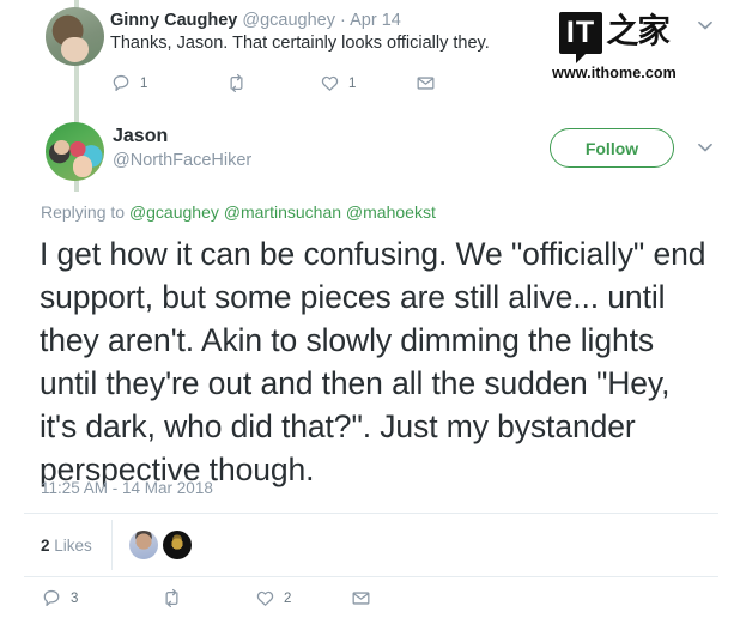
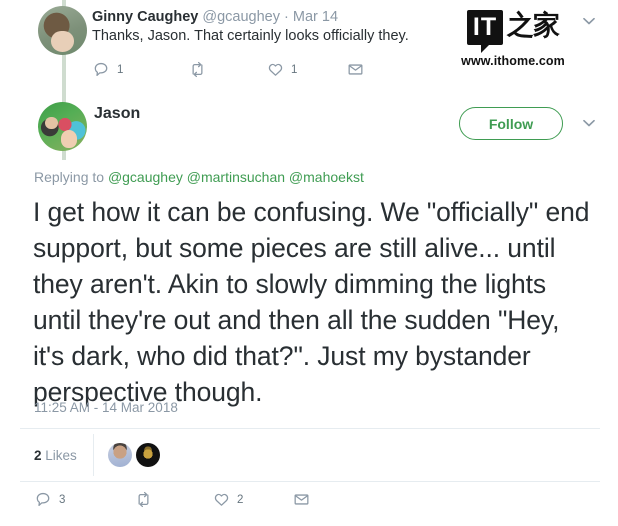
- Ginny Caughey @gcaughey · Apr 14
+ Ginny Caughey @gcaughey · Mar 14
  Thanks, Jason. That certainly looks officially they.
  1
  1
  IT
  之家
  www.ithome.com
  Jason
- @NorthFaceHiker
  Follow
  Replying to @gcaughey @martinsuchan @mahoekst
  I get how it can be confusing. We "officially" end support, but some pieces are still alive... until they aren't. Akin to slowly dimming the lights until they're out and then all the sudden "Hey, it's dark, who did that?". Just my bystander perspective though.
  11:25 AM - 14 Mar 2018
  2 Likes
  3
  2
